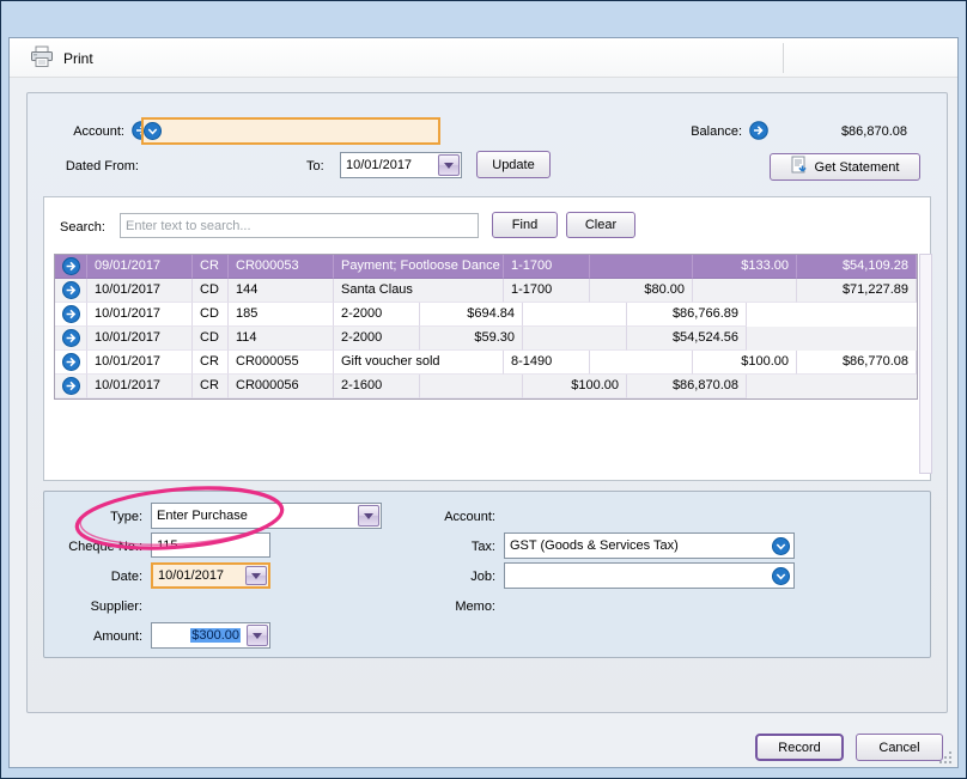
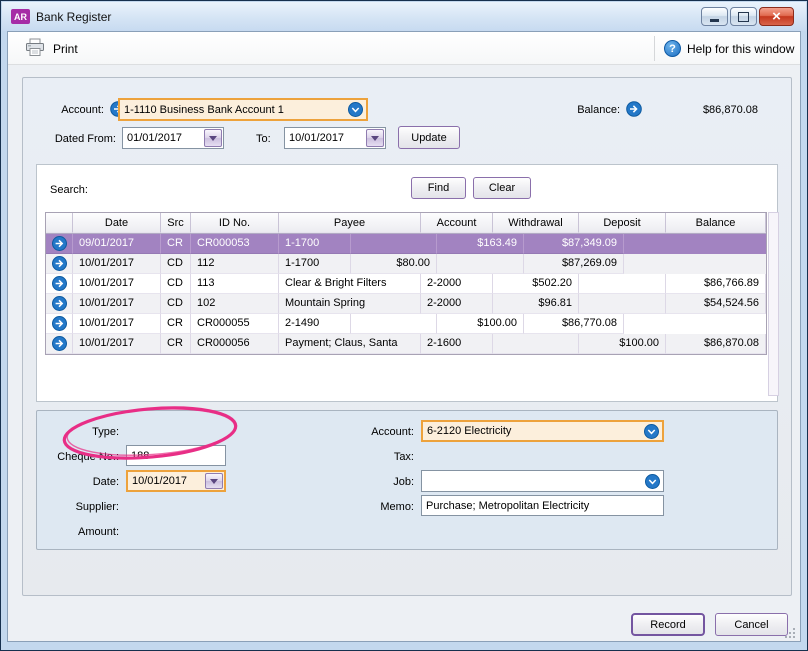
+ AR
+ Bank Register
  Print
+ Help for this window
  Account:
+ 1-1110 Business Bank Account 1
  Balance:
  $86,870.08
  Dated From:
+ 01/01/2017
  To:
  10/01/2017
  Update
- Get Statement
  Search:
- Enter text to search...
  Find
  Clear
+ Date
+ Src
+ ID No.
+ Payee
+ Account
+ Withdrawal
+ Deposit
+ Balance
  09/01/2017
  CR
  CR000053
- Payment; Footloose Dance
  1-1700
- $133.00
+ $163.49
- $54,109.28
+ $87,349.09
  10/01/2017
  CD
- 144
+ 112
- Santa Claus
  1-1700
  $80.00
- $71,227.89
+ $87,269.09
  10/01/2017
  CD
- 185
+ 113
+ Clear & Bright Filters
  2-2000
- $694.84
+ $502.20
  $86,766.89
  10/01/2017
  CD
- 114
+ 102
+ Mountain Spring
  2-2000
- $59.30
+ $96.81
  $54,524.56
  10/01/2017
  CR
  CR000055
- Gift voucher sold
- 8-1490
+ 2-1490
  $100.00
  $86,770.08
  10/01/2017
  CR
  CR000056
+ Payment; Claus, Santa
  2-1600
  $100.00
  $86,870.08
  Type:
- Enter Purchase
- 115
+ 188
  Date:
  10/01/2017
  Supplier:
  Amount:
- $300.00
  Account:
+ 6-2120 Electricity
  Tax:
- GST (Goods & Services Tax)
  Job:
  Memo:
+ Purchase; Metropolitan Electricity
  Record
  Cancel
